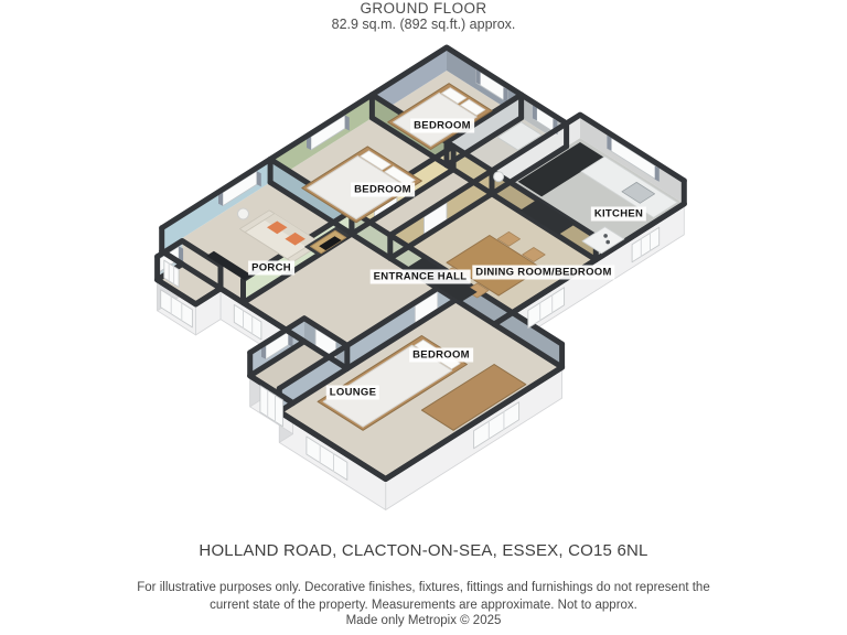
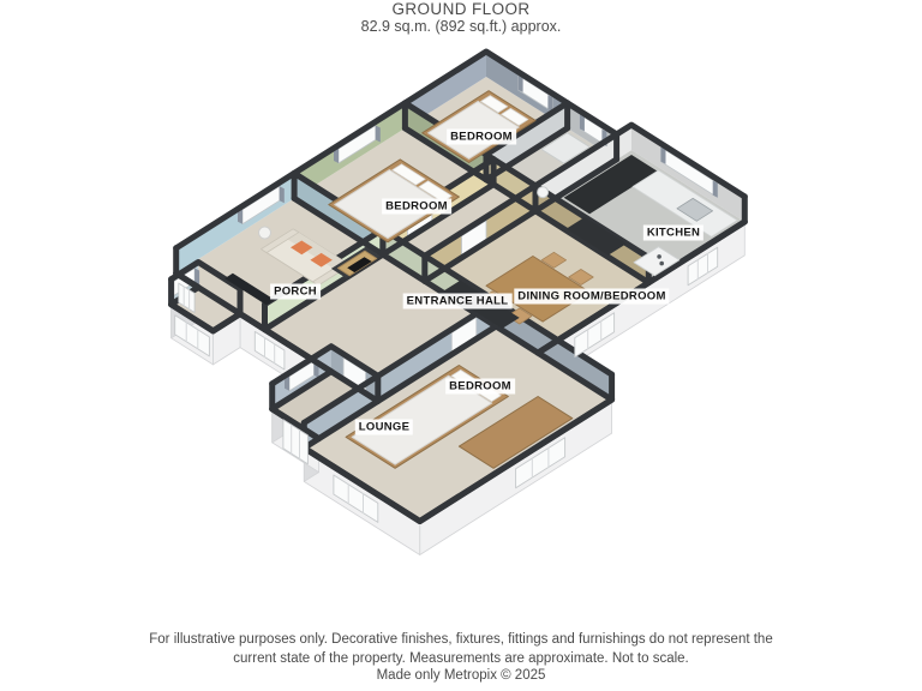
  GROUND FLOOR
  82.9 sq.m. (892 sq.ft.) approx.
  BEDROOM
  KITCHEN
  BEDROOM
  DINING ROOM/BEDROOM
  PORCH
  ENTRANCE HALL
  BEDROOM
  LOUNGE
- HOLLAND ROAD, CLACTON-ON-SEA, ESSEX, CO15 6NL
- For illustrative purposes only. Decorative finishes, fixtures, fittings and furnishings do not represent the current state of the property. Measurements are approximate. Not to approx.
+ For illustrative purposes only. Decorative finishes, fixtures, fittings and furnishings do not represent the current state of the property. Measurements are approximate. Not to scale.
  Made only Metropix © 2025
